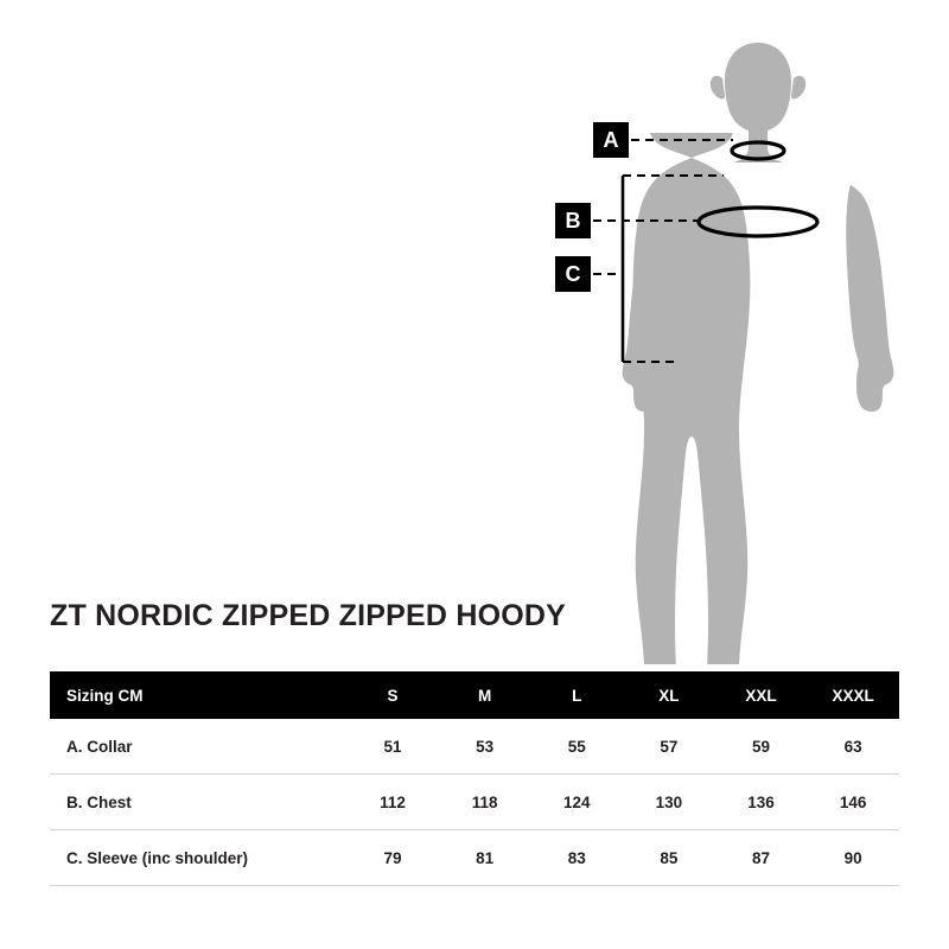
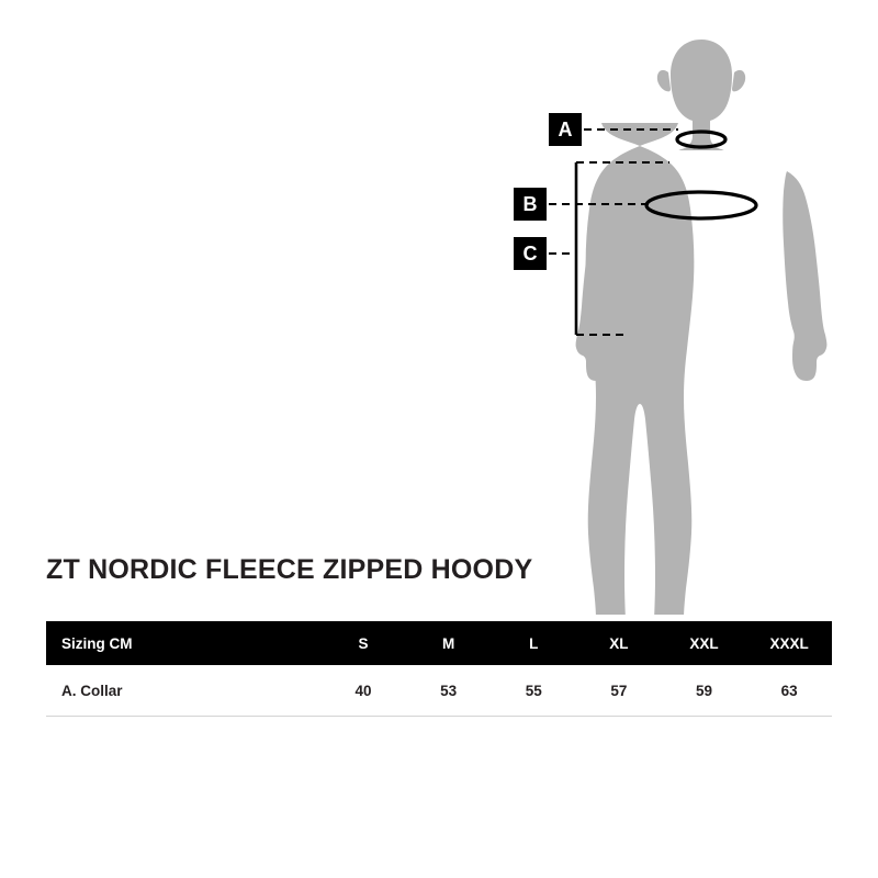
  A
  B
  C
- ZT NORDIC ZIPPED ZIPPED HOODY
+ ZT NORDIC FLEECE ZIPPED HOODY
  Sizing CM	S	M	L	XL	XXL	XXXL
- A. Collar	51	53	55	57	59	63
+ A. Collar	40	53	55	57	59	63
- B. Chest	112	118	124	130	136	146
- C. Sleeve (inc shoulder)	79	81	83	85	87	90
